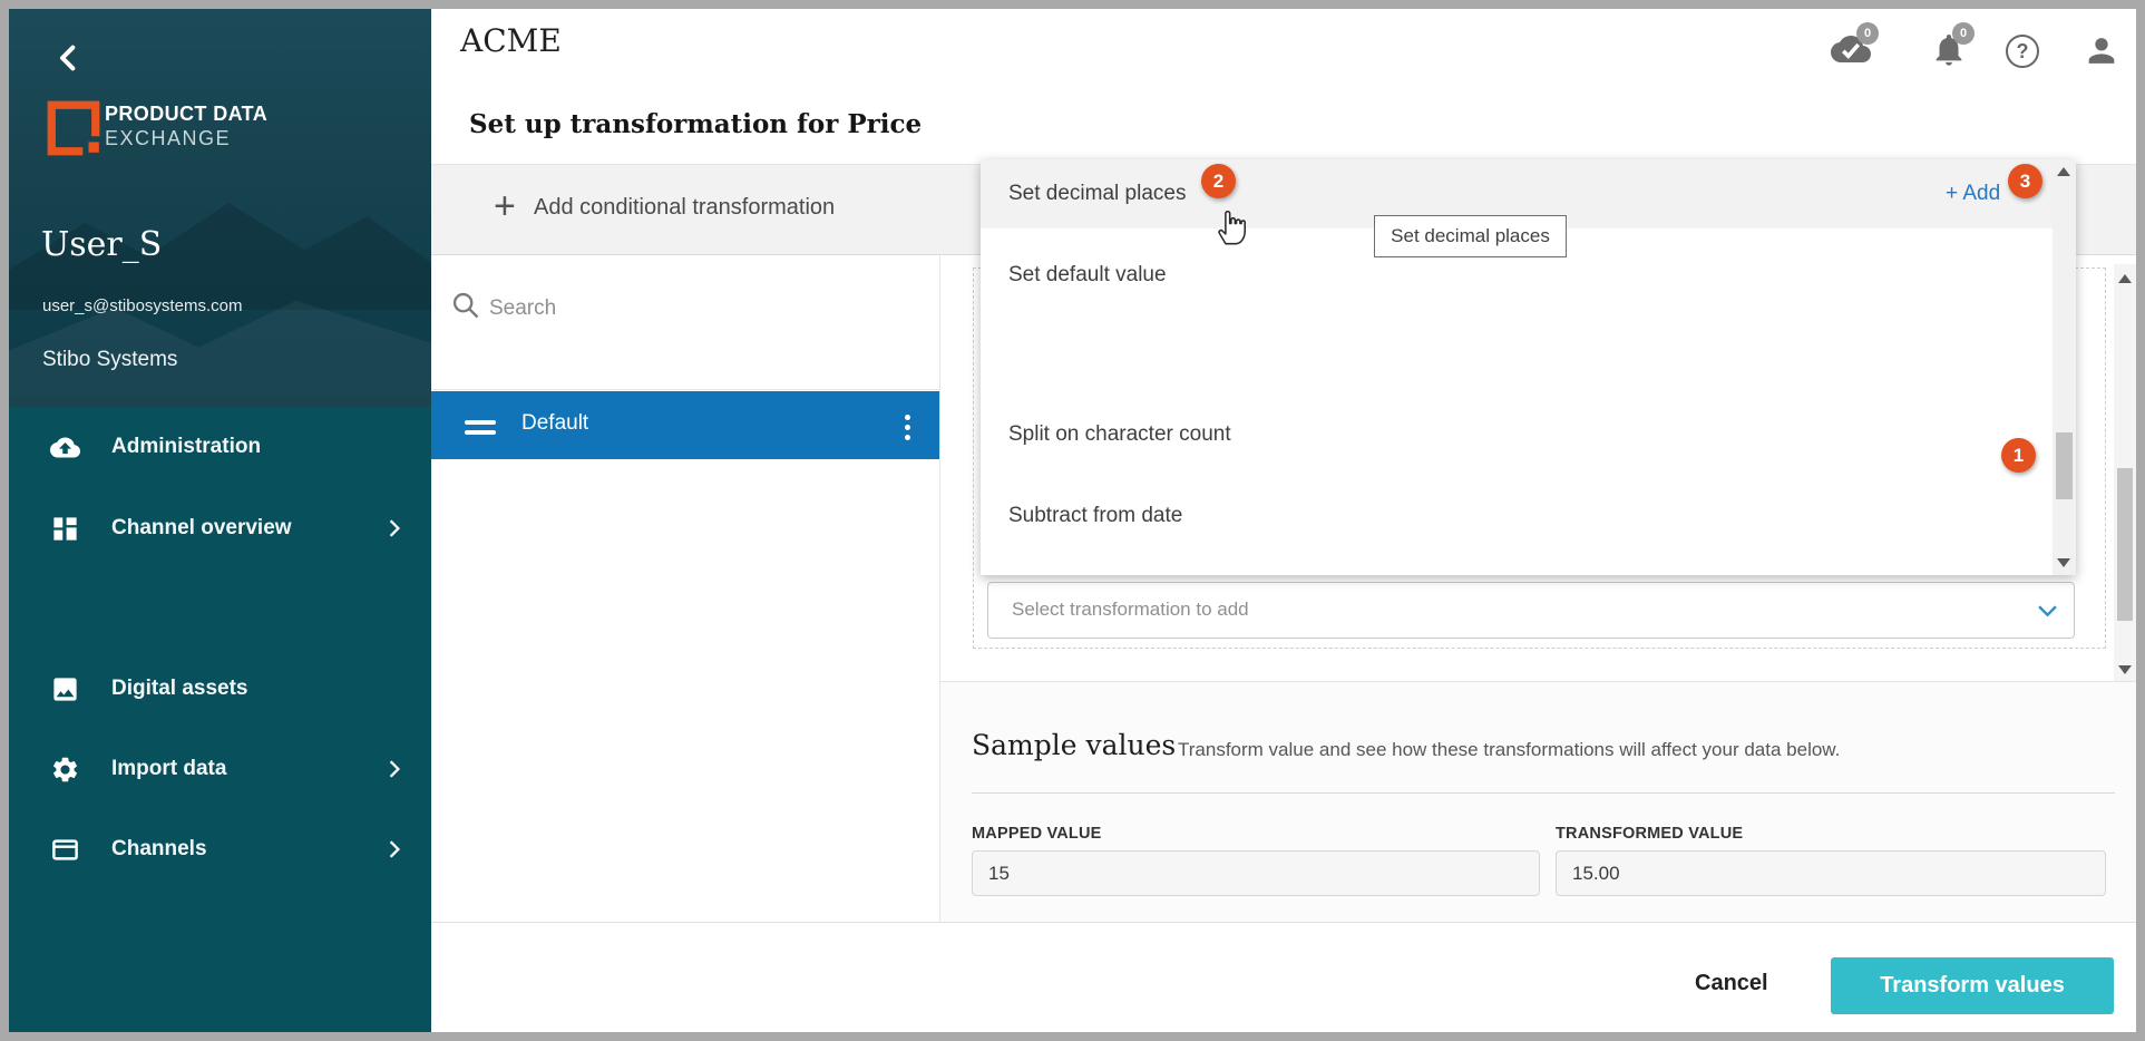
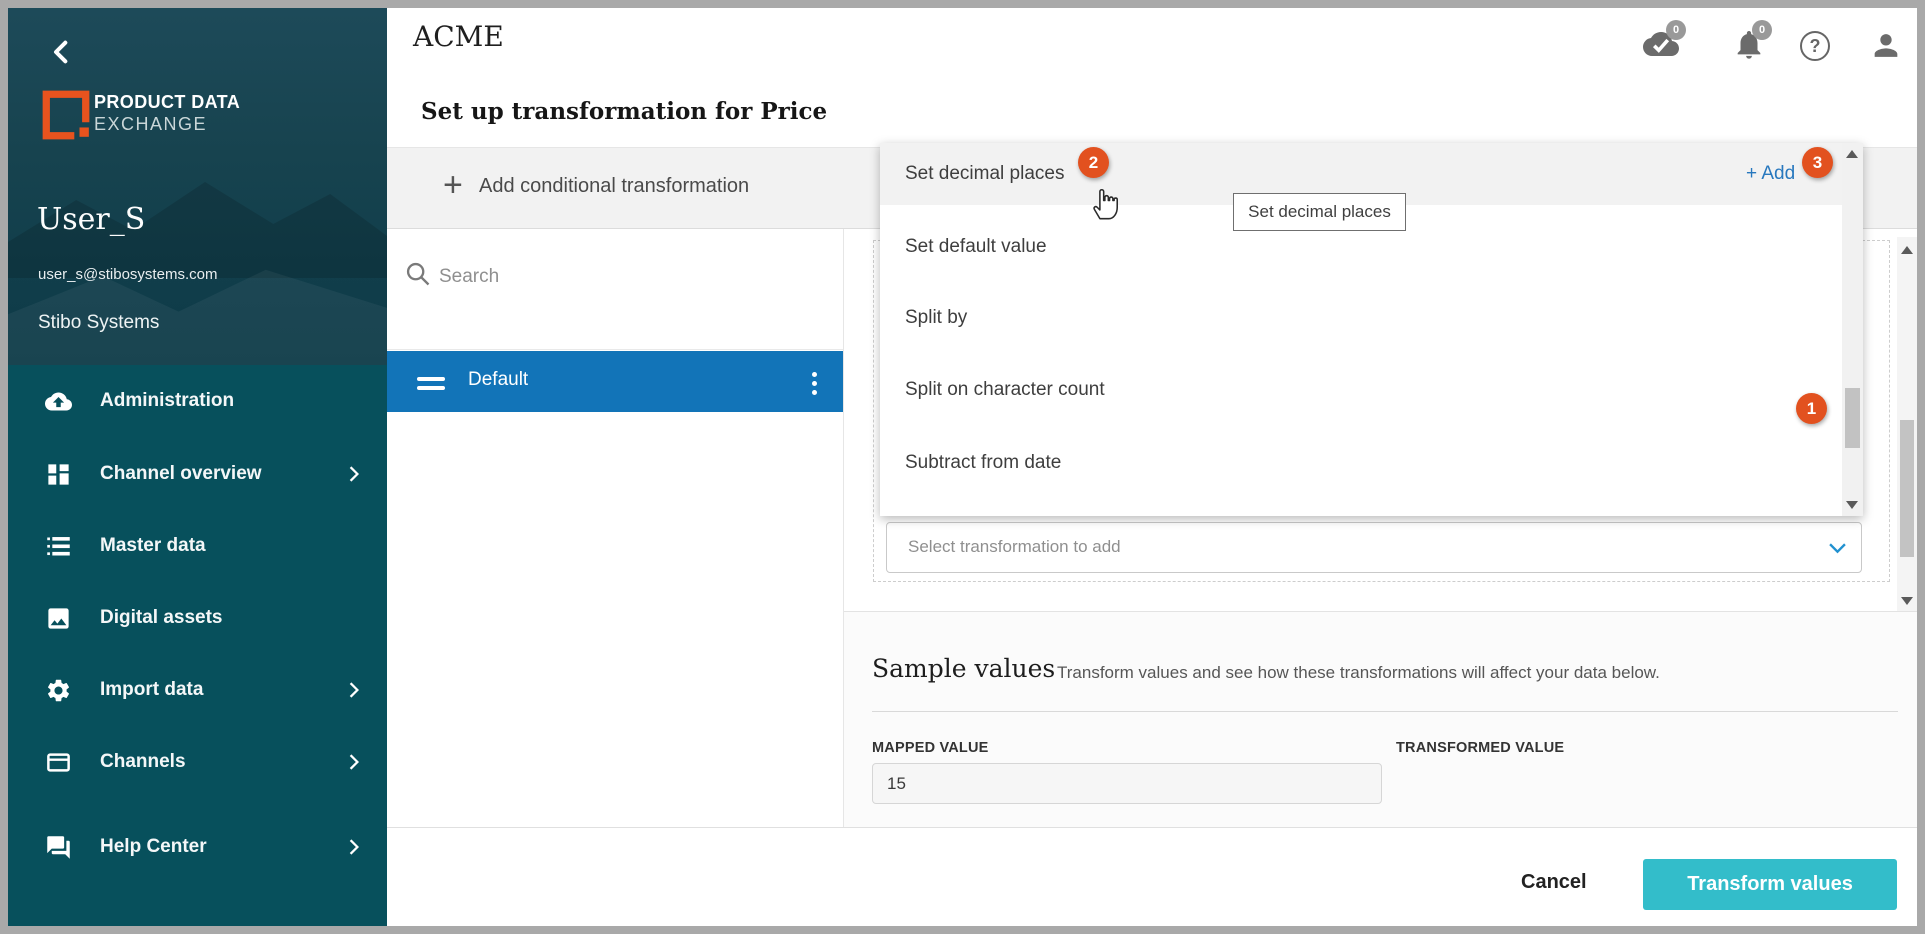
  PRODUCT DATA
  EXCHANGE
  User_S
  user_s@stibosystems.com
  Stibo Systems
  Administration
  Channel overview
+ Master data
  Digital assets
  Import data
  Channels
+ Help Center
  ACME
  Set up transformation for Price
  0
  0
  ?
  +
  Add conditional transformation
  Search
  Default
  Select transformation to add
  Set decimal places
  Set default value
+ Split by
  Split on character count
  Subtract from date
  + Add
  2
  3
  1
  Set decimal places
  Sample values
- Transform value and see how these transformations will affect your data below.
+ Transform values and see how these transformations will affect your data below.
  MAPPED VALUE
  TRANSFORMED VALUE
  15
- 15.00
  Cancel
  Transform values
